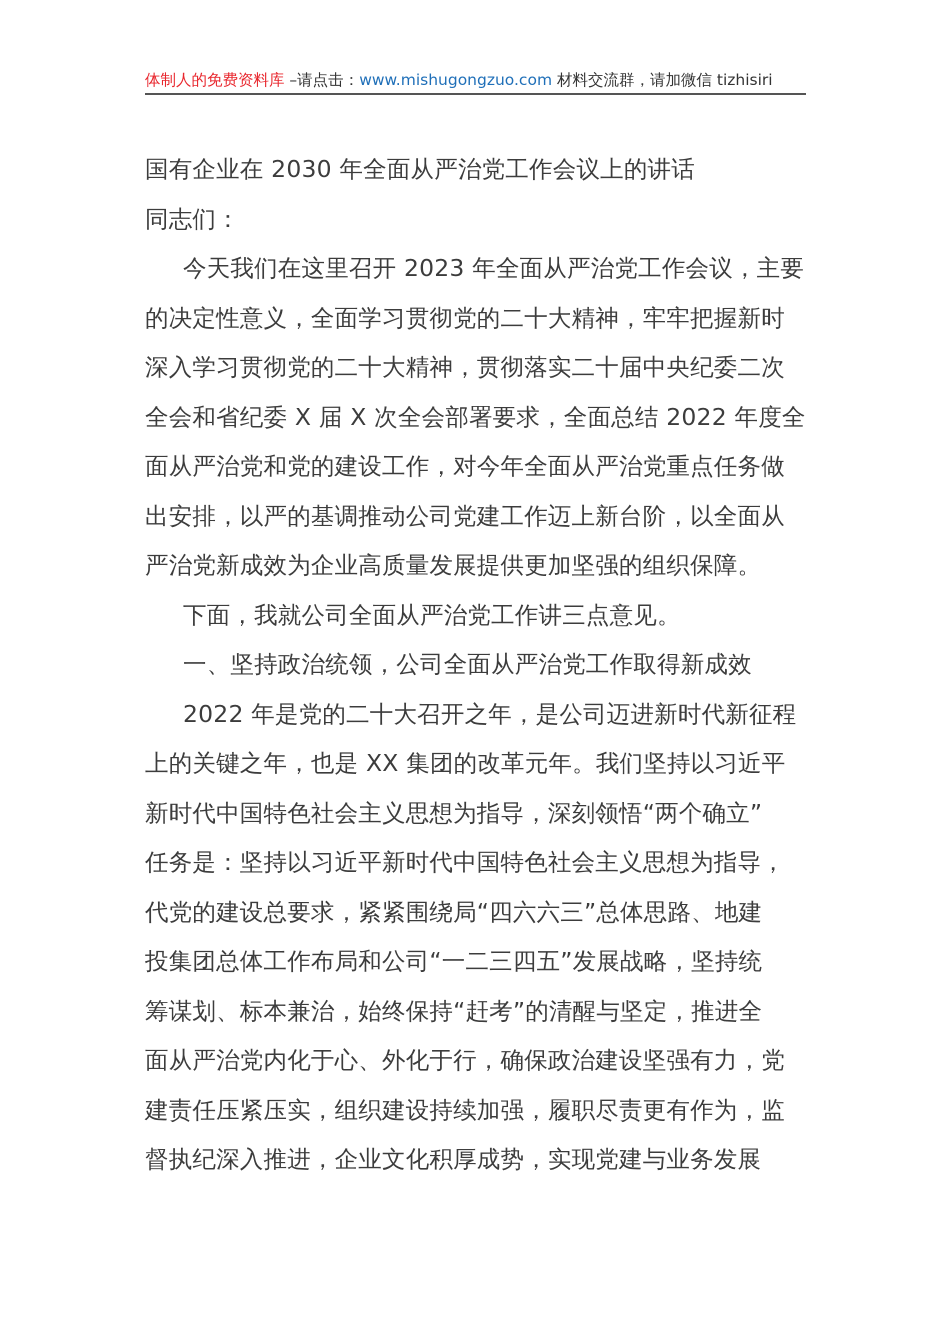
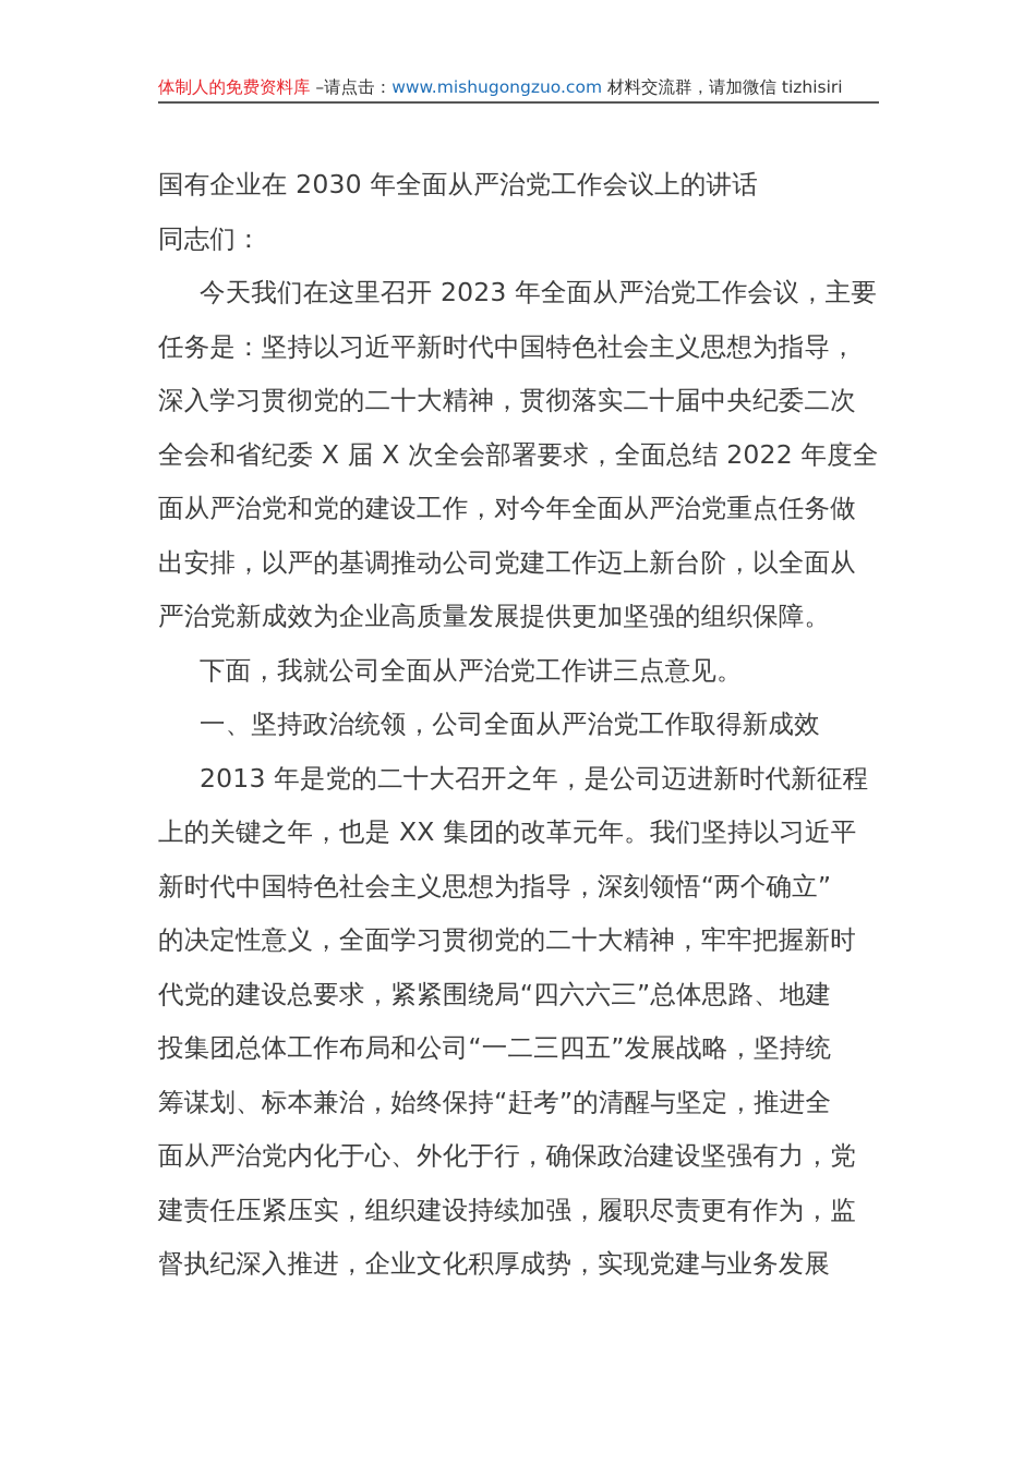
  体制人的免费资料库 –请点击：www.mishugongzuo.com 材料交流群，请加微信 tizhisiri
  国有企业在 2030 年全面从严治党工作会议上的讲话
  同志们：
  今天我们在这里召开 2023 年全面从严治党工作会议，主要
- 的决定性意义，全面学习贯彻党的二十大精神，牢牢把握新时
+ 任务是：坚持以习近平新时代中国特色社会主义思想为指导，
  深入学习贯彻党的二十大精神，贯彻落实二十届中央纪委二次
  全会和省纪委 X 届 X 次全会部署要求，全面总结 2022 年度全
  面从严治党和党的建设工作，对今年全面从严治党重点任务做
  出安排，以严的基调推动公司党建工作迈上新台阶，以全面从
  严治党新成效为企业高质量发展提供更加坚强的组织保障。
  下面，我就公司全面从严治党工作讲三点意见。
  一、坚持政治统领，公司全面从严治党工作取得新成效
- 2022 年是党的二十大召开之年，是公司迈进新时代新征程
+ 2013 年是党的二十大召开之年，是公司迈进新时代新征程
  上的关键之年，也是 XX 集团的改革元年。我们坚持以习近平
  新时代中国特色社会主义思想为指导，深刻领悟“两个确立”
- 任务是：坚持以习近平新时代中国特色社会主义思想为指导，
+ 的决定性意义，全面学习贯彻党的二十大精神，牢牢把握新时
  代党的建设总要求，紧紧围绕局“四六六三”总体思路、地建
  投集团总体工作布局和公司“一二三四五”发展战略，坚持统
  筹谋划、标本兼治，始终保持“赶考”的清醒与坚定，推进全
  面从严治党内化于心、外化于行，确保政治建设坚强有力，党
  建责任压紧压实，组织建设持续加强，履职尽责更有作为，监
  督执纪深入推进，企业文化积厚成势，实现党建与业务发展
